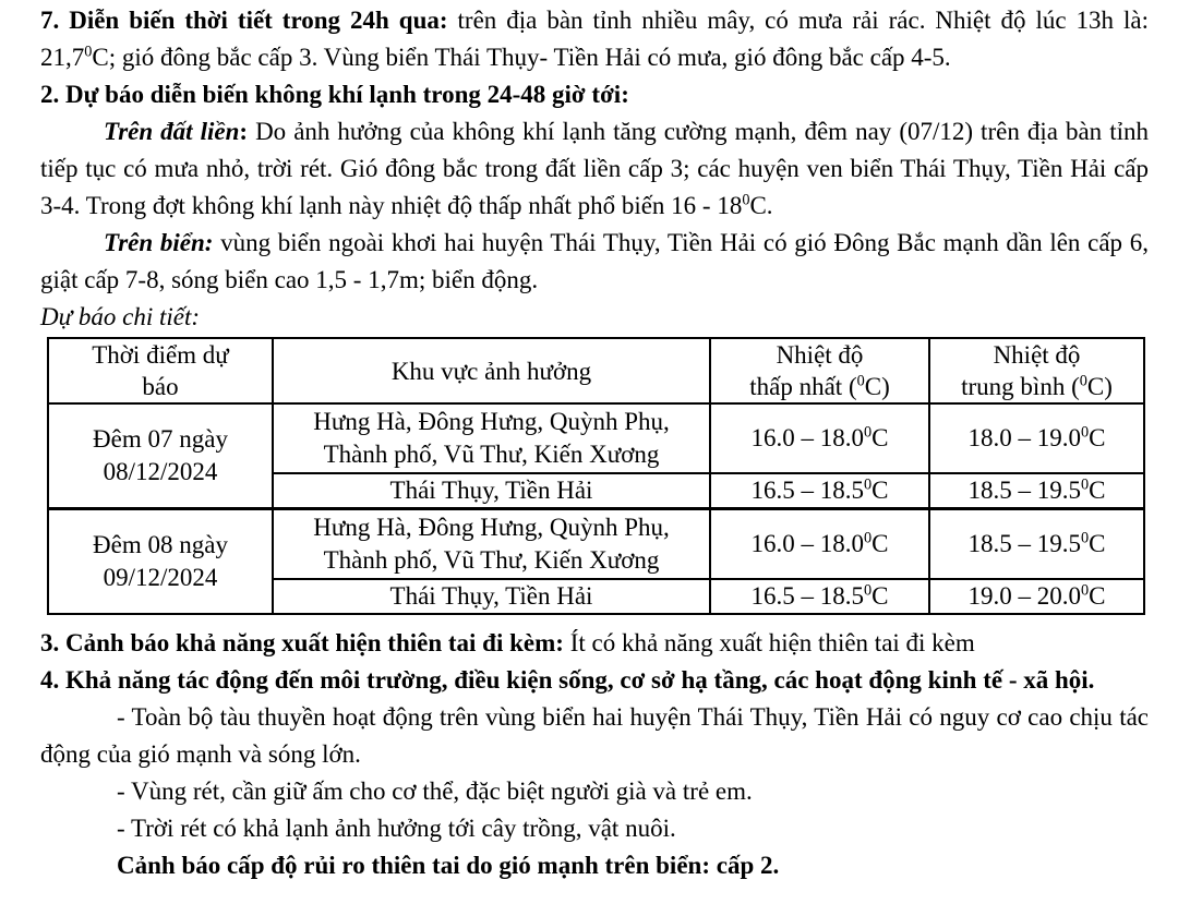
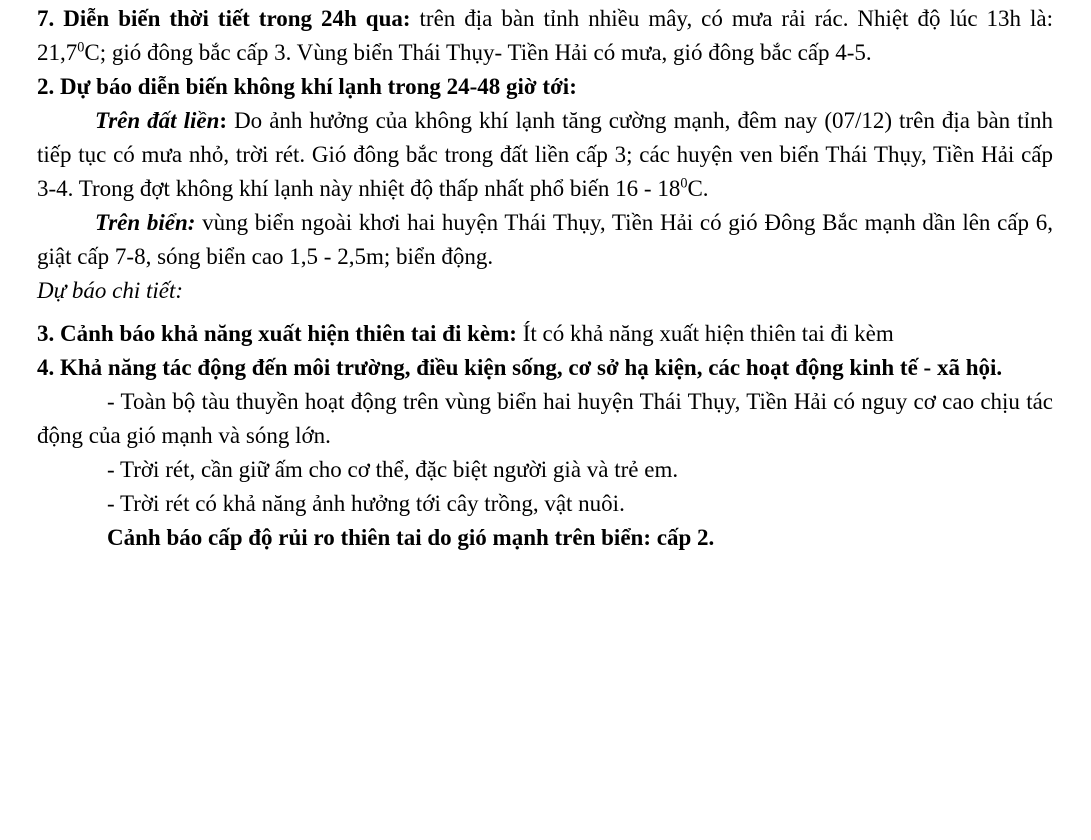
  7. Diễn biến thời tiết trong 24h qua: trên địa bàn tỉnh nhiều mây, có mưa rải rác. Nhiệt độ lúc 13h là: 21,70C; gió đông bắc cấp 3. Vùng biển Thái Thụy- Tiền Hải có mưa, gió đông bắc cấp 4-5.
  2. Dự báo diễn biến không khí lạnh trong 24-48 giờ tới:
  Trên đất liền: Do ảnh hưởng của không khí lạnh tăng cường mạnh, đêm nay (07/12) trên địa bàn tỉnh tiếp tục có mưa nhỏ, trời rét. Gió đông bắc trong đất liền cấp 3; các huyện ven biển Thái Thụy, Tiền Hải cấp 3-4. Trong đợt không khí lạnh này nhiệt độ thấp nhất phổ biến 16 - 180C.
- Trên biển: vùng biển ngoài khơi hai huyện Thái Thụy, Tiền Hải có gió Đông Bắc mạnh dần lên cấp 6, giật cấp 7-8, sóng biển cao 1,5 - 1,7m; biển động.
+ Trên biển: vùng biển ngoài khơi hai huyện Thái Thụy, Tiền Hải có gió Đông Bắc mạnh dần lên cấp 6, giật cấp 7-8, sóng biển cao 1,5 - 2,5m; biển động.
  Dự báo chi tiết:
- Thời điểm dựbáo	Khu vực ảnh hưởng	Nhiệt độthấp nhất (0C)	Nhiệt độtrung bình (0C)
- Đêm 07 ngày08/12/2024	Hưng Hà, Đông Hưng, Quỳnh Phụ,Thành phố, Vũ Thư, Kiến Xương	16.0 – 18.00C	18.0 – 19.00C
- Thái Thụy, Tiền Hải	16.5 – 18.50C	18.5 – 19.50C
- Đêm 08 ngày09/12/2024	Hưng Hà, Đông Hưng, Quỳnh Phụ,Thành phố, Vũ Thư, Kiến Xương	16.0 – 18.00C	18.5 – 19.50C
- Thái Thụy, Tiền Hải	16.5 – 18.50C	19.0 – 20.00C
  3. Cảnh báo khả năng xuất hiện thiên tai đi kèm: Ít có khả năng xuất hiện thiên tai đi kèm
- 4. Khả năng tác động đến môi trường, điều kiện sống, cơ sở hạ tầng, các hoạt động kinh tế - xã hội.
+ 4. Khả năng tác động đến môi trường, điều kiện sống, cơ sở hạ kiện, các hoạt động kinh tế - xã hội.
  - Toàn bộ tàu thuyền hoạt động trên vùng biển hai huyện Thái Thụy, Tiền Hải có nguy cơ cao chịu tác động của gió mạnh và sóng lớn.
- - Vùng rét, cần giữ ấm cho cơ thể, đặc biệt người già và trẻ em.
+ - Trời rét, cần giữ ấm cho cơ thể, đặc biệt người già và trẻ em.
- - Trời rét có khả lạnh ảnh hưởng tới cây trồng, vật nuôi.
+ - Trời rét có khả năng ảnh hưởng tới cây trồng, vật nuôi.
  Cảnh báo cấp độ rủi ro thiên tai do gió mạnh trên biển: cấp 2.
